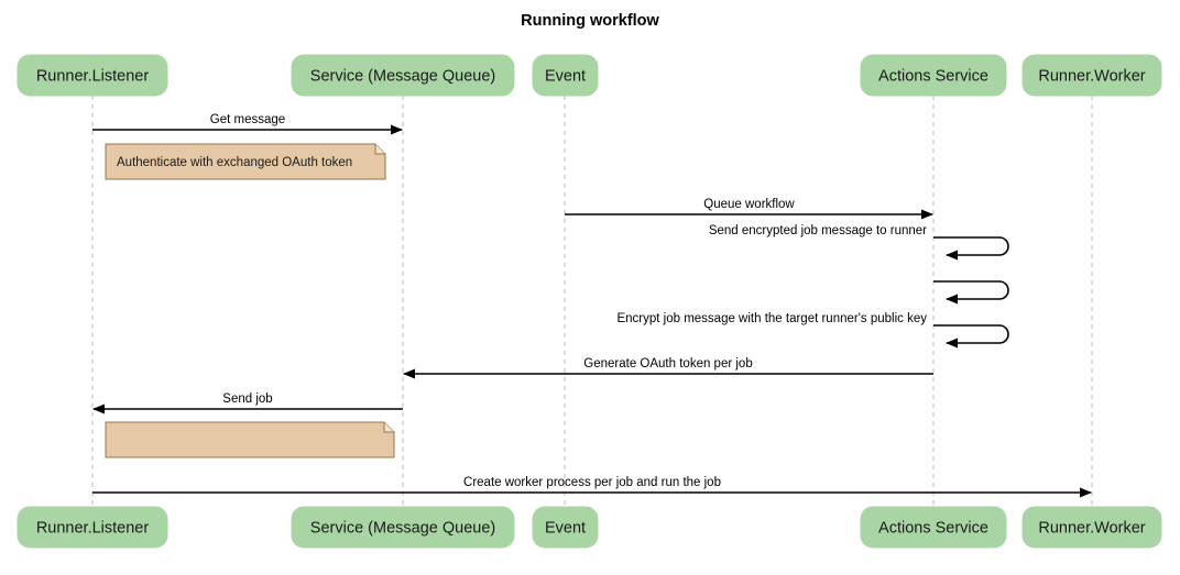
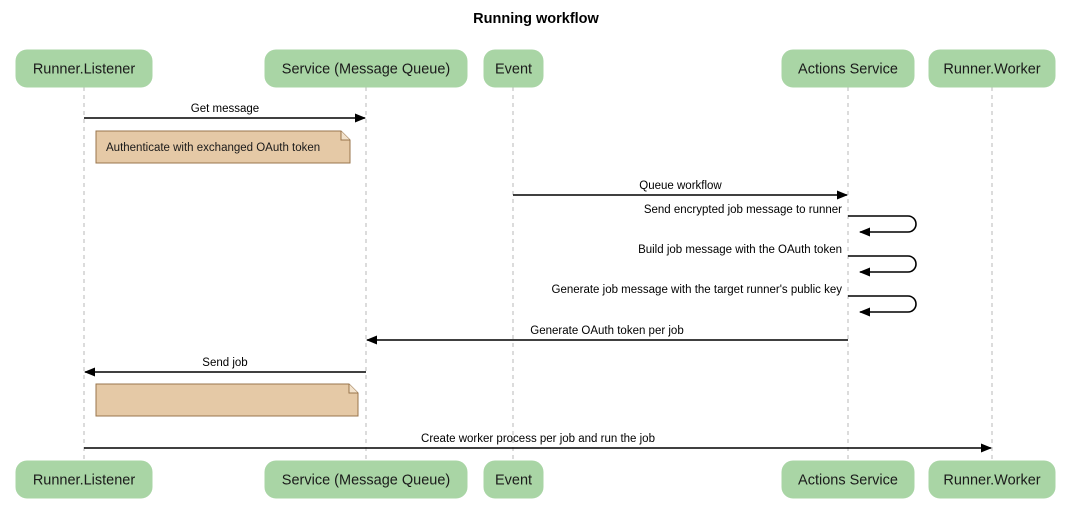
  Running workflow
  Runner.Listener
  Service (Message Queue)
  Event
  Actions Service
  Runner.Worker
  Get message
  Queue workflow
  Send encrypted job message to runner
+ Build job message with the OAuth token
- Encrypt job message with the target runner's public key
+ Generate job message with the target runner's public key
  Generate OAuth token per job
  Send job
  Create worker process per job and run the job
  Authenticate with exchanged OAuth token
  Runner.Listener
  Service (Message Queue)
  Event
  Actions Service
  Runner.Worker
